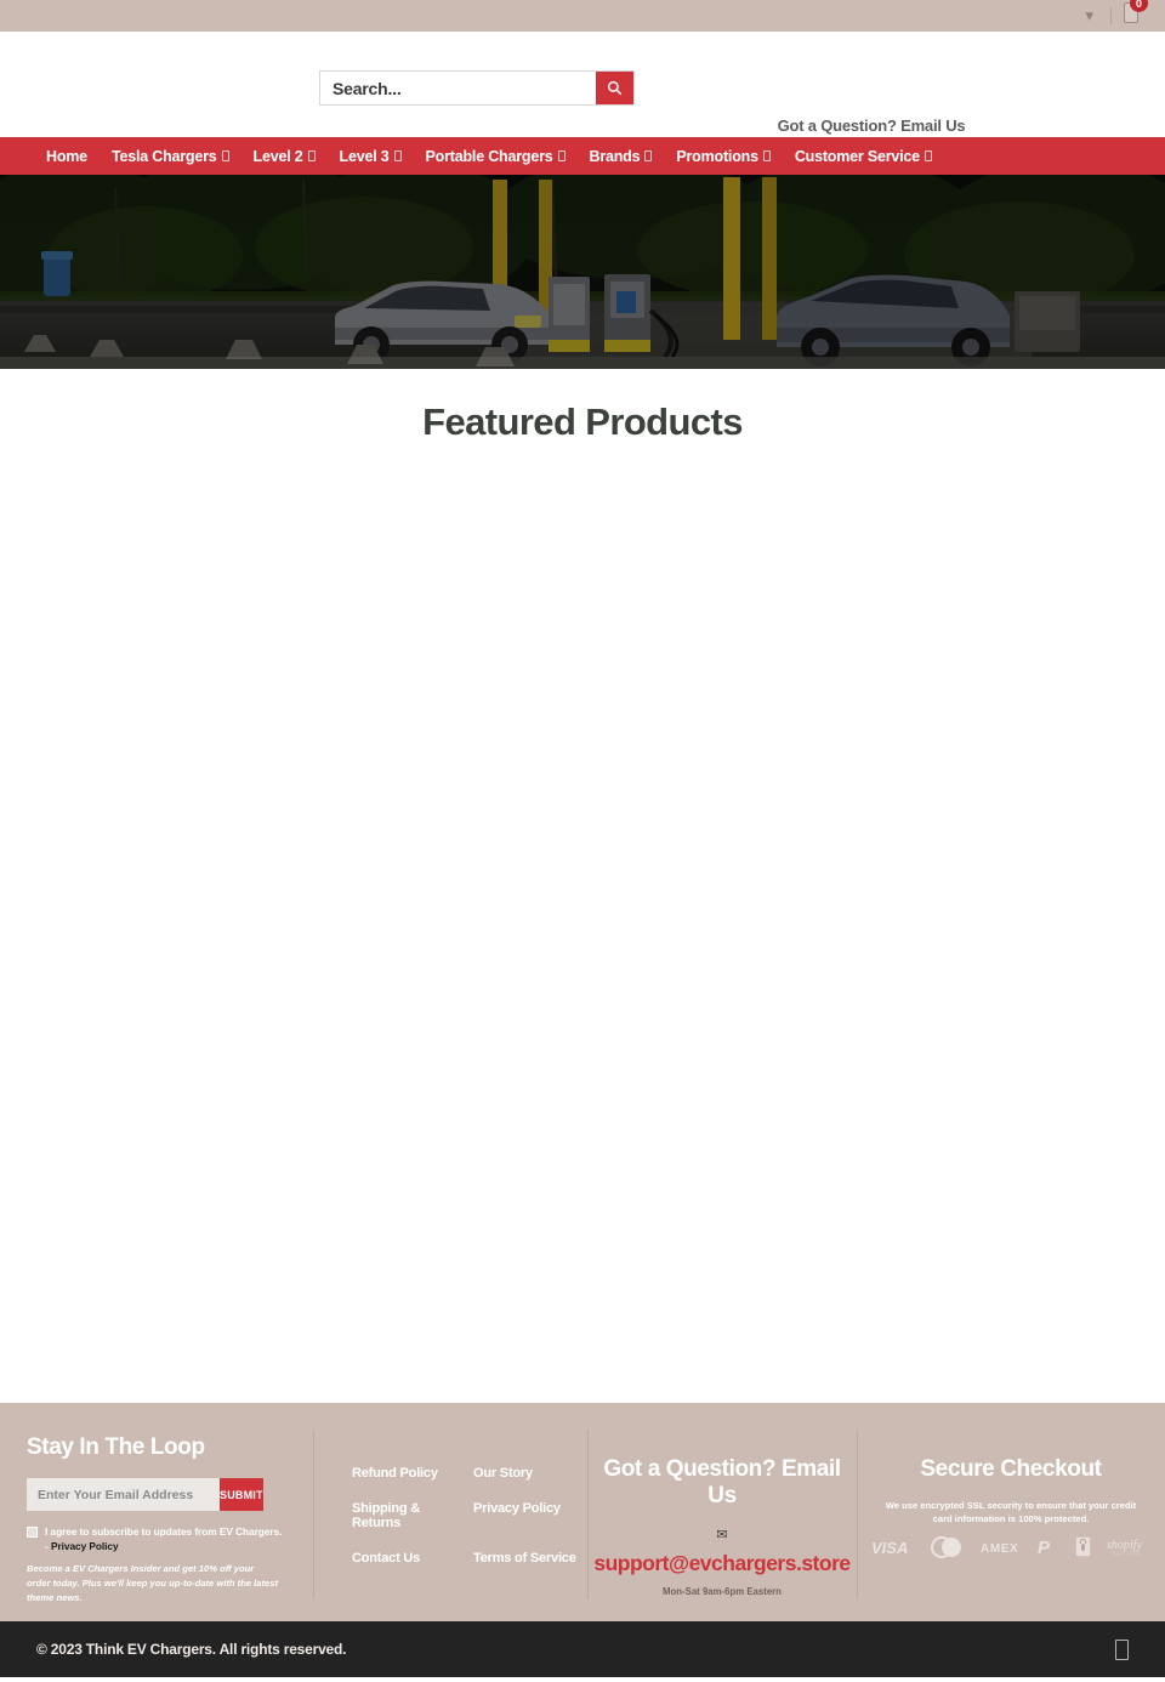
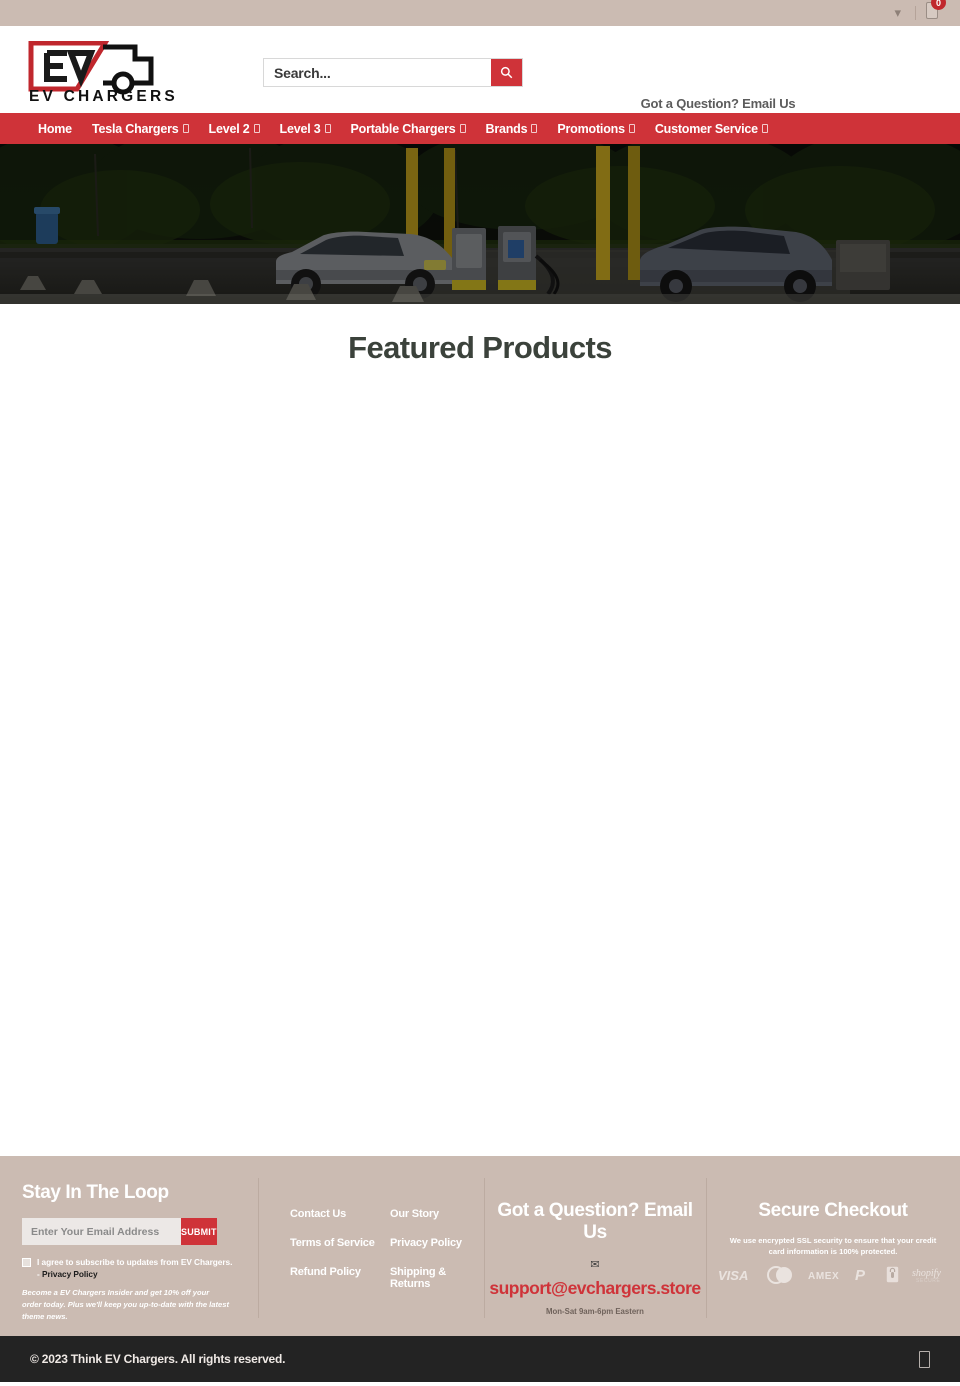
  ▾
  0
+ EV CHARGERS
  Search...
  Got a Question? Email Us
  Home
  Tesla Chargers
  Level 2
  Level 3
  Portable Chargers
  Brands
  Promotions
  Customer Service
  Featured Products
  Stay In The Loop
  Enter Your Email Address
  SUBMIT
  I agree to subscribe to updates from EV Chargers. - Privacy Policy
  Become a EV Chargers Insider and get 10% off your order today. Plus we'll keep you up-to-date with the latest theme news.
- Refund Policy
+ Contact Us
  Our Story
- Shipping & Returns
+ Terms of Service
  Privacy Policy
- Contact Us
+ Refund Policy
- Terms of Service
+ Shipping & Returns
  Got a Question? Email Us
  ✉
  support@evchargers.store
  Mon-Sat 9am-6pm Eastern
  Secure Checkout
  We use encrypted SSL security to ensure that your credit card information is 100% protected.
  VISA
  AMEX
  P
  shopify
  © 2023 Think EV Chargers. All rights reserved.
